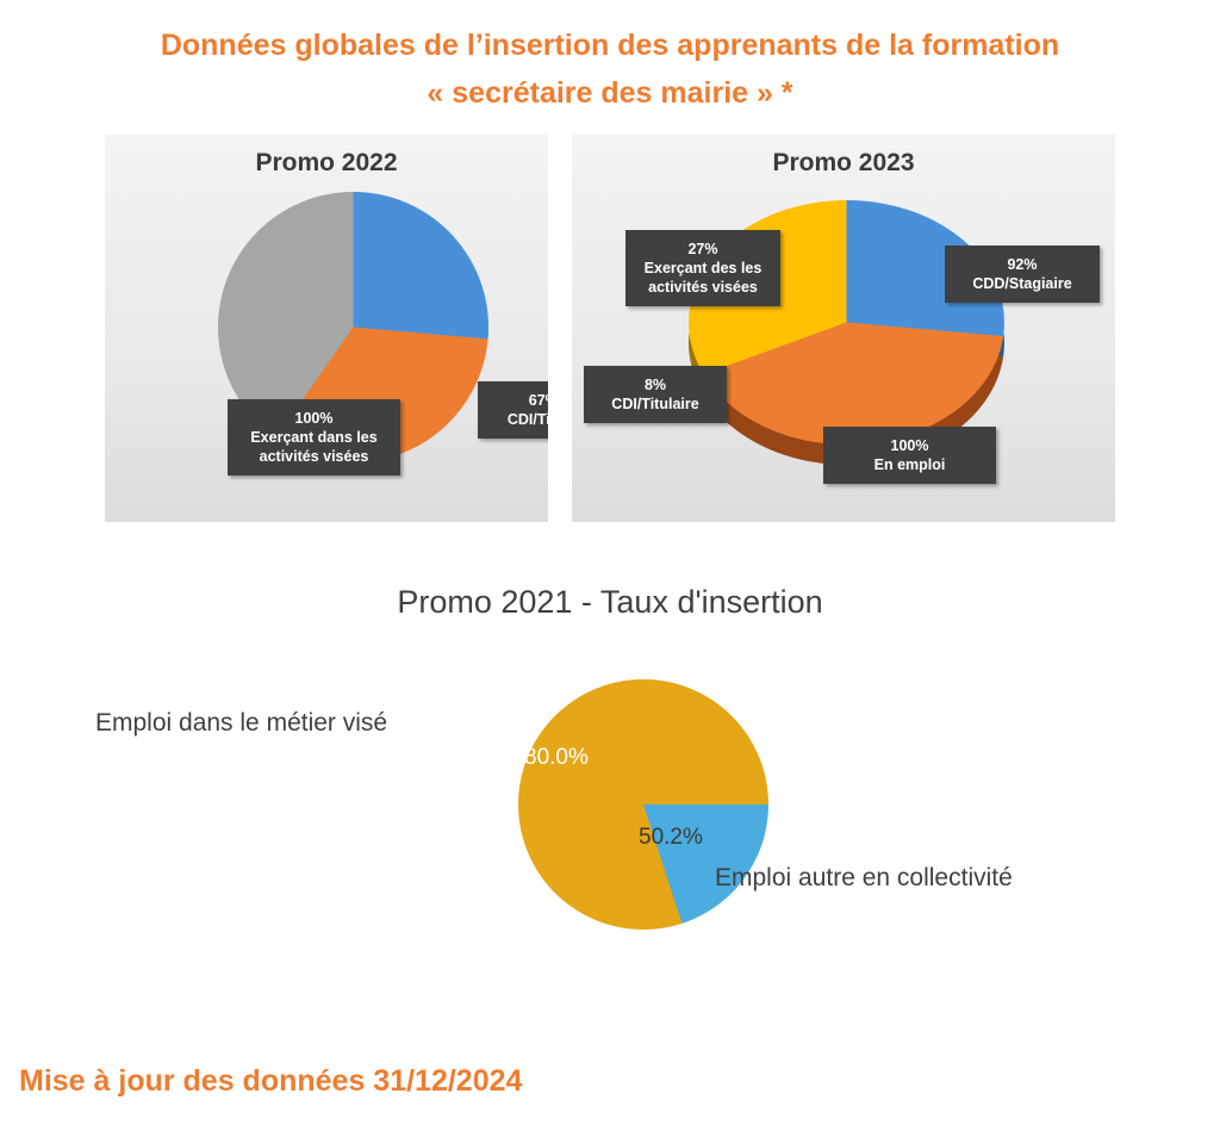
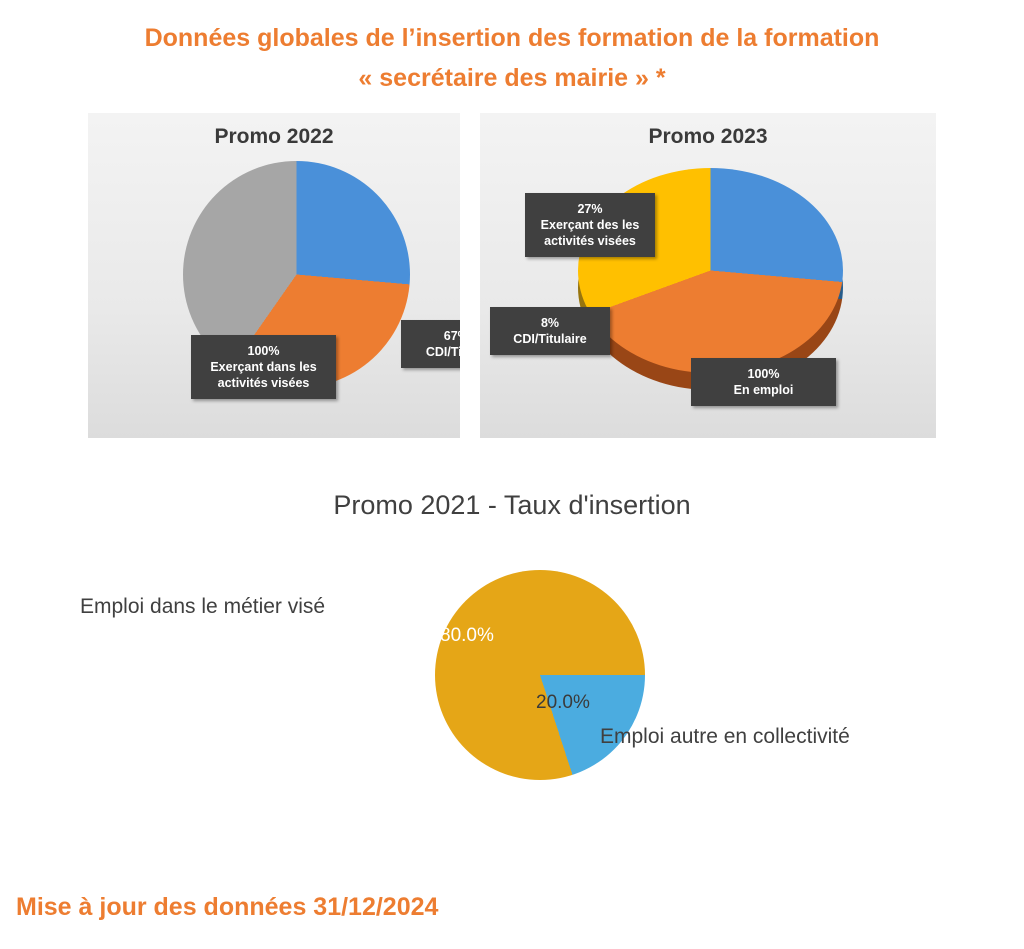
- Données globales de l’insertion des apprenants de la formation
+ Données globales de l’insertion des formation de la formation
  « secrétaire des mairie » *
  Promo 2022
  100%
  Exerçant dans les
  activités visées
  Promo 2023
  27%
  Exerçant des les
  activités visées
- 92%
- CDD/Stagiaire
  8%
  CDI/Titulaire
  100%
  En emploi
  Promo 2021 - Taux d'insertion
  80.0%
- 50.2%
+ 20.0%
  Emploi dans le métier visé
  Emploi autre en collectivité
  Mise à jour des données 31/12/2024
